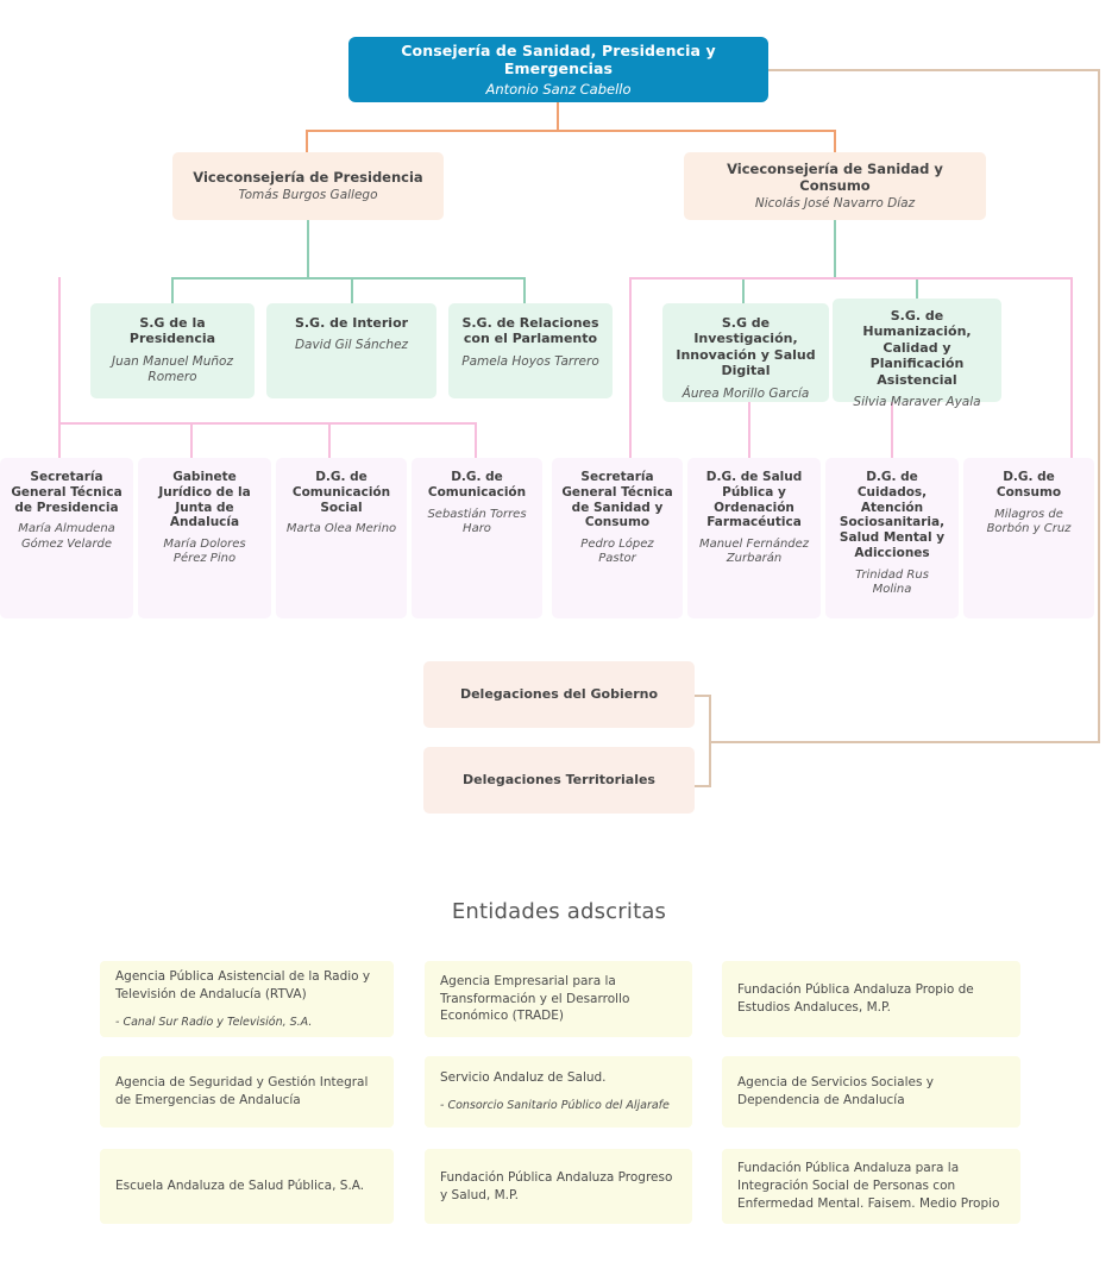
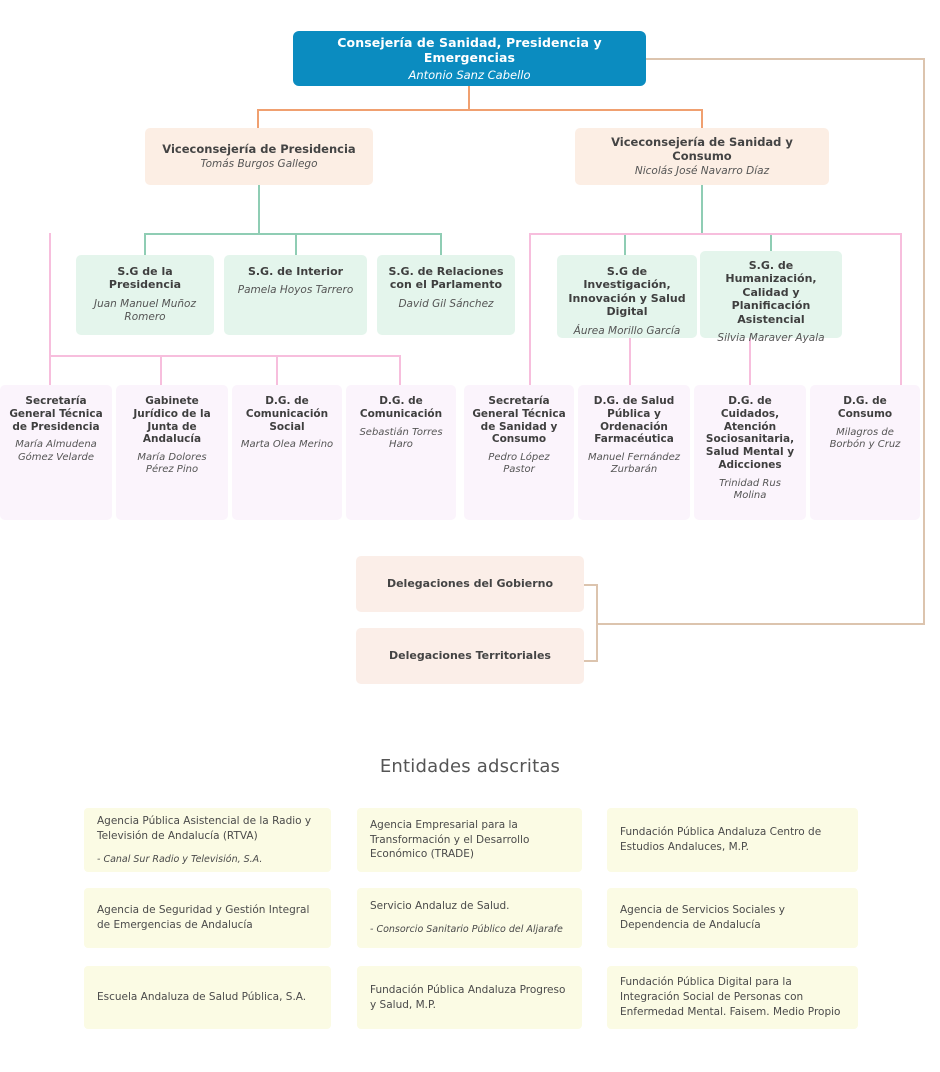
  Consejería de Sanidad, Presidencia y Emergencias
  Antonio Sanz Cabello
  Viceconsejería de Presidencia
  Tomás Burgos Gallego
  Viceconsejería de Sanidad y Consumo
  Nicolás José Navarro Díaz
  S.G de la Presidencia
  Juan Manuel Muñoz Romero
  S.G. de Interior
- David Gil Sánchez
+ Pamela Hoyos Tarrero
  S.G. de Relaciones con el Parlamento
- Pamela Hoyos Tarrero
+ David Gil Sánchez
  S.G de Investigación, Innovación y Salud Digital
  Áurea Morillo García
  S.G. de Humanización, Calidad y Planificación Asistencial
  Silvia Maraver Ayala
  Secretaría General Técnica de Presidencia
  María Almudena Gómez Velarde
  Gabinete Jurídico de la Junta de Andalucía
  María Dolores Pérez Pino
  D.G. de Comunicación Social
  Marta Olea Merino
  D.G. de Comunicación
  Sebastián Torres Haro
  Secretaría General Técnica de Sanidad y Consumo
  Pedro López Pastor
  D.G. de Salud Pública y Ordenación Farmacéutica
  Manuel Fernández Zurbarán
  D.G. de Cuidados, Atención Sociosanitaria, Salud Mental y Adicciones
  Trinidad Rus Molina
  D.G. de Consumo
  Milagros de Borbón y Cruz
  Delegaciones del Gobierno
  Delegaciones Territoriales
  Entidades adscritas
  Agencia Pública Asistencial de la Radio y Televisión de Andalucía (RTVA)
  - Canal Sur Radio y Televisión, S.A.
  Agencia Empresarial para la Transformación y el Desarrollo Económico (TRADE)
- Fundación Pública Andaluza Propio de Estudios Andaluces, M.P.
+ Fundación Pública Andaluza Centro de Estudios Andaluces, M.P.
  Agencia de Seguridad y Gestión Integral de Emergencias de Andalucía
  Servicio Andaluz de Salud.
  - Consorcio Sanitario Público del Aljarafe
  Agencia de Servicios Sociales y Dependencia de Andalucía
  Escuela Andaluza de Salud Pública, S.A.
  Fundación Pública Andaluza Progreso y Salud, M.P.
- Fundación Pública Andaluza para la Integración Social de Personas con Enfermedad Mental. Faisem. Medio Propio
+ Fundación Pública Digital para la Integración Social de Personas con Enfermedad Mental. Faisem. Medio Propio
